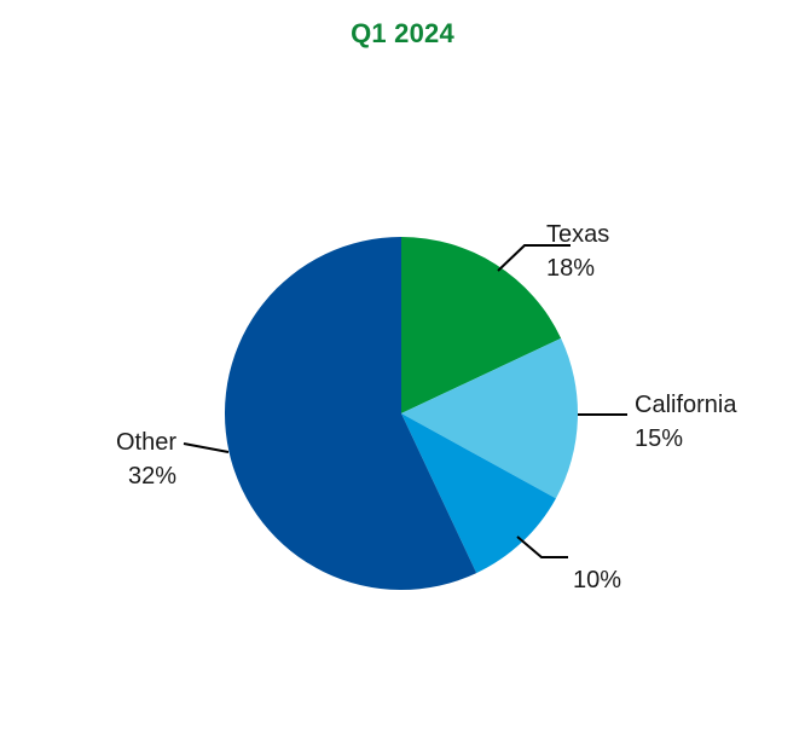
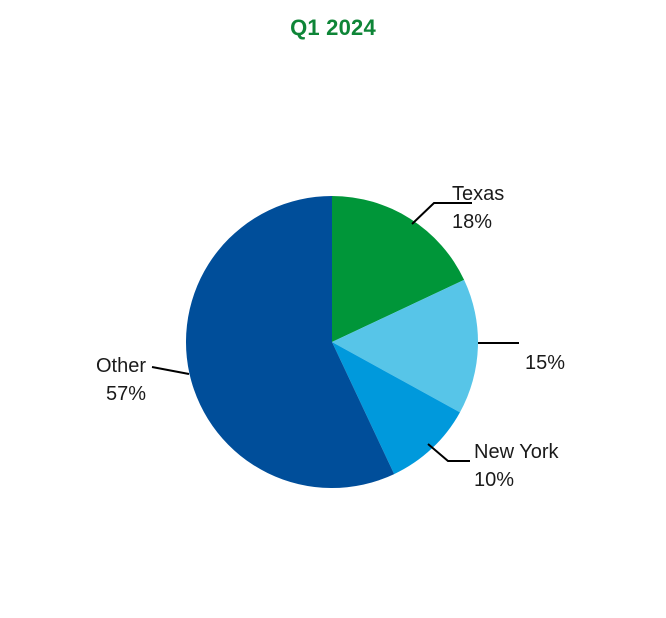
  Q1 2024
  Texas
  18%
- California
  15%
+ New York
  10%
  Other
- 32%
+ 57%
